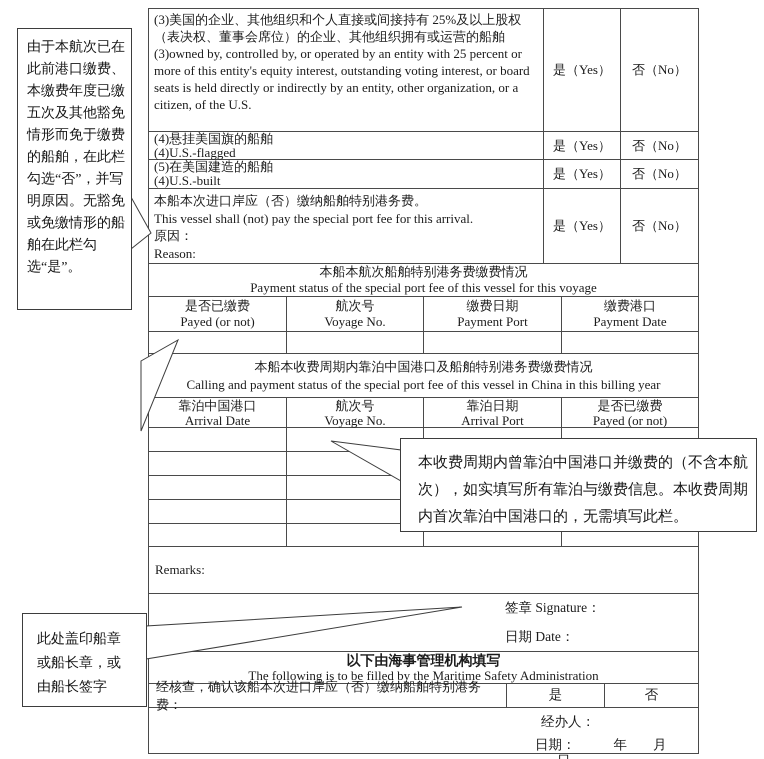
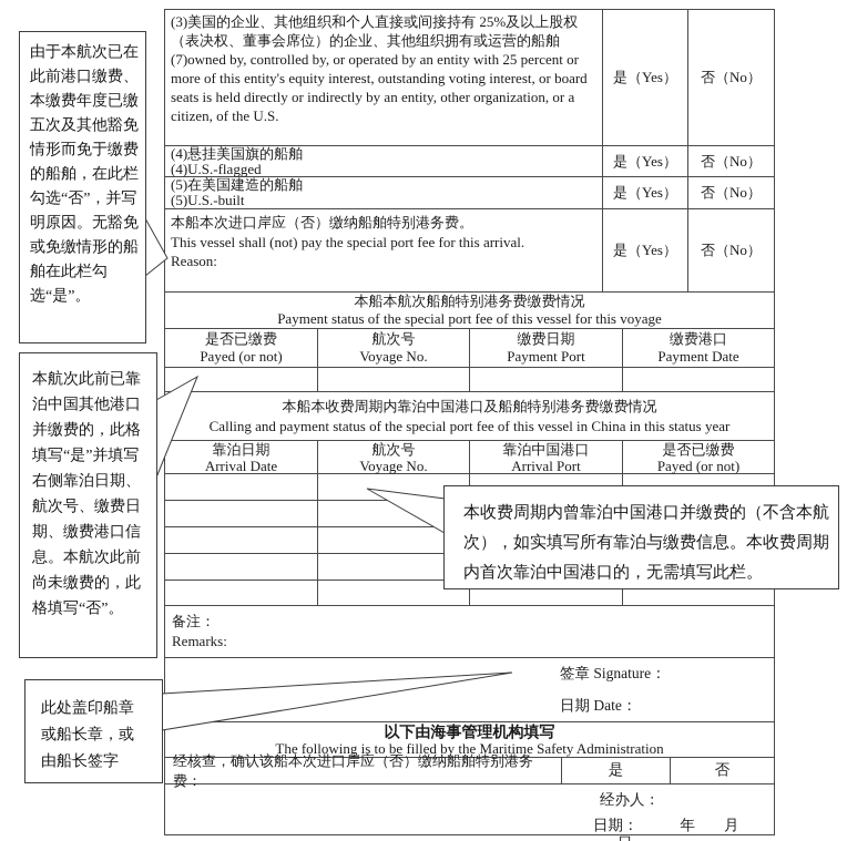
  (3)美国的企业、其他组织和个人直接或间接持有 25%及以上股权（表决权、董事会席位）的企业、其他组织拥有或运营的船舶
- (3)owned by, controlled by, or operated by an entity with 25 percent or more of this entity's equity interest, outstanding voting interest, or board seats is held directly or indirectly by an entity, other organization, or a citizen, of the U.S.
+ (7)owned by, controlled by, or operated by an entity with 25 percent or more of this entity's equity interest, outstanding voting interest, or board seats is held directly or indirectly by an entity, other organization, or a citizen, of the U.S.
  是（Yes）
  否（No）
  (4)悬挂美国旗的船舶
  (4)U.S.-flagged
  是（Yes）
  否（No）
  (5)在美国建造的船舶
- (4)U.S.-built
+ (5)U.S.-built
  是（Yes）
  否（No）
  本船本次进口岸应（否）缴纳船舶特别港务费。
  This vessel shall (not) pay the special port fee for this arrival.
- 原因：
  Reason:
  是（Yes）
  否（No）
  本船本航次船舶特别港务费缴费情况
  Payment status of the special port fee of this vessel for this voyage
  是否已缴费
  Payed (or not)
  航次号
  Voyage No.
  缴费日期
  Payment Port
  缴费港口
  Payment Date
  本船本收费周期内靠泊中国港口及船舶特别港务费缴费情况
- Calling and payment status of the special port fee of this vessel in China in this billing year
+ Calling and payment status of the special port fee of this vessel in China in this status year
- 靠泊中国港口
+ 靠泊日期
  Arrival Date
  航次号
  Voyage No.
- 靠泊日期
+ 靠泊中国港口
  Arrival Port
  是否已缴费
  Payed (or not)
+ 备注：
  Remarks:
  签章 Signature：
  日期 Date：
  以下由海事管理机构填写
  The following is to be filled by the Maritime Safety Administration
  经核查，确认该船本次进口岸应（否）缴纳船舶特别港务费：
  是
  否
  经办人：
  日期： 年 月
  由于本航次已在此前港口缴费、本缴费年度已缴五次及其他豁免情形而免于缴费的船舶，在此栏勾选“否”，并写明原因。无豁免或免缴情形的船舶在此栏勾选“是”。
+ 本航次此前已靠泊中国其他港口并缴费的，此格填写“是”并填写右侧靠泊日期、航次号、缴费日期、缴费港口信息。本航次此前尚未缴费的，此格填写“否”。
  此处盖印船章或船长章，或由船长签字
  本收费周期内曾靠泊中国港口并缴费的（不含本航次），如实填写所有靠泊与缴费信息。本收费周期内首次靠泊中国港口的，无需填写此栏。
